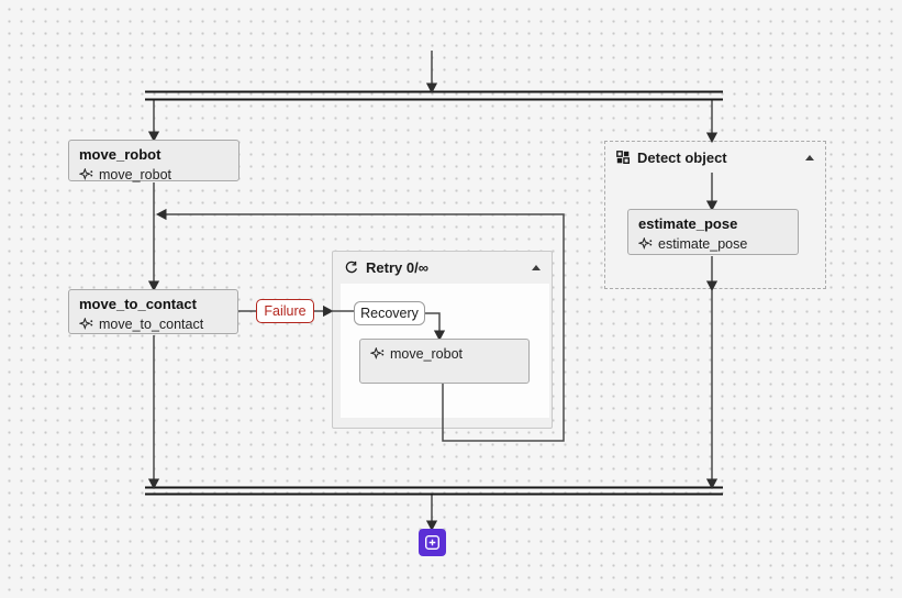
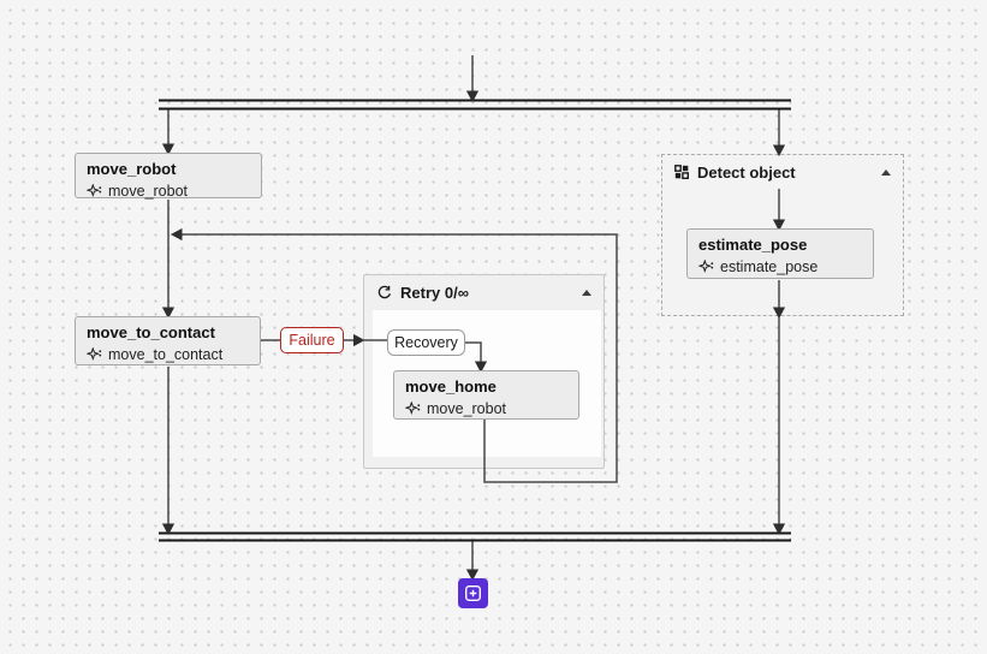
  Detect object
  Retry 0/∞
  move_robot
  move_robot
  move_to_contact
  move_to_contact
  estimate_pose
  estimate_pose
  Failure
  Recovery
+ move_home
  move_robot
